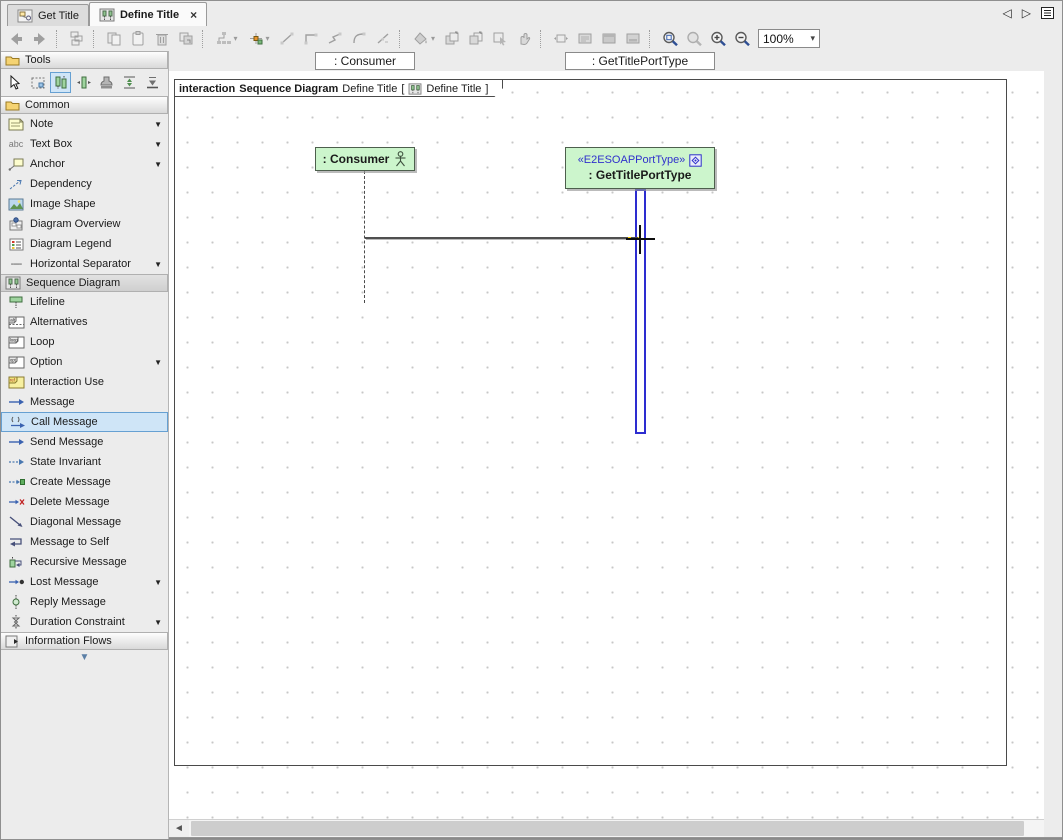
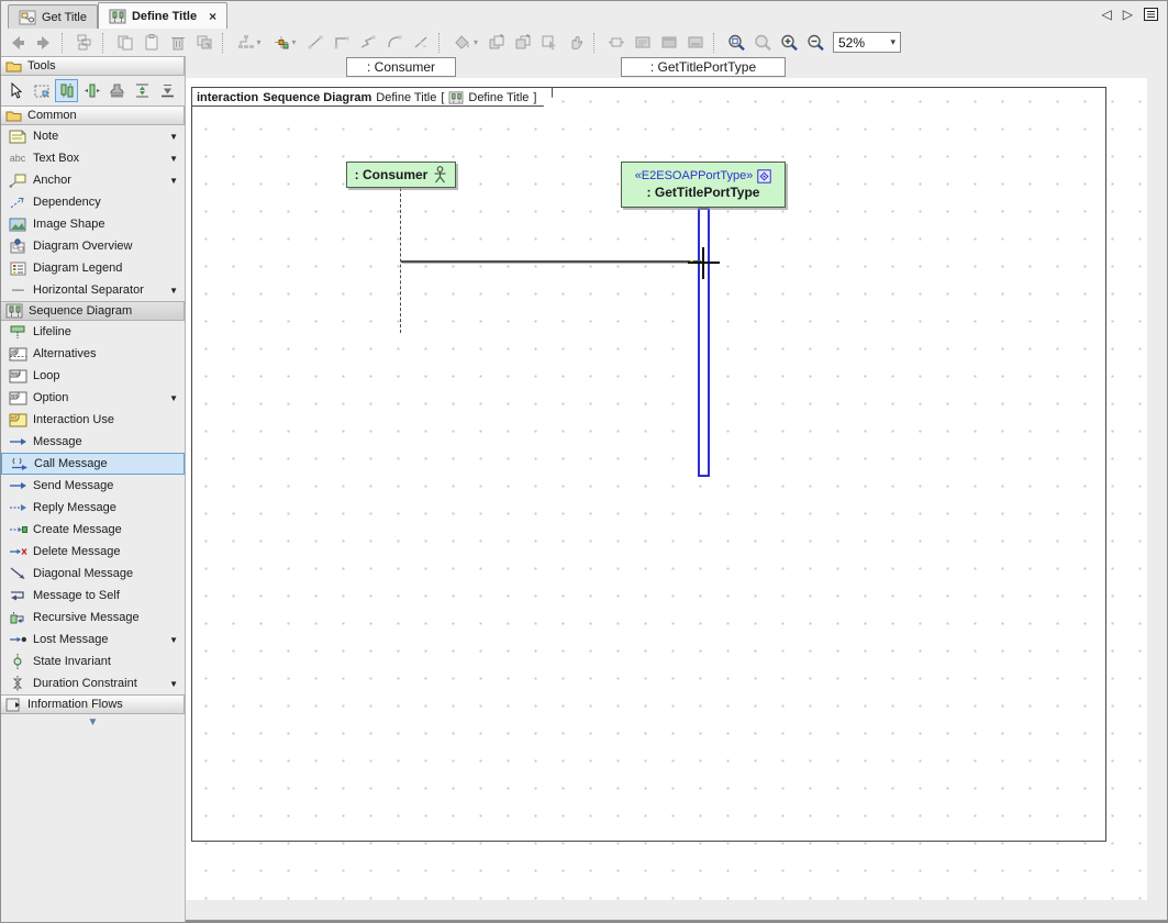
  Get Title
  Define Title
  ×
  ◁
  ▷
  ▾
  ▾
  ▾
- 100%
+ 52%
  ▾
  Tools
  Common
  Note
  ▼
  abc
  Text Box
  ▼
  Anchor
  ▼
  Dependency
  Image Shape
  Diagram Overview
  Diagram Legend
  ----
  Horizontal Separator
  ▼
  Sequence Diagram
  Lifeline
  Alternatives
  Loop
  Option
  ▼
  Interaction Use
  Message
  Call Message
  Send Message
- State Invariant
+ Reply Message
  Create Message
  Delete Message
  Diagonal Message
  Message to Self
  Recursive Message
  Lost Message
  ▼
- Reply Message
+ State Invariant
  Duration Constraint
  ▼
  Information Flows
  ▼
  : Consumer
  : GetTitlePortType
  interaction
  Sequence Diagram
  Define Title
  [
  Define Title
  ]
  : Consumer
  «E2ESOAPPortType»
  : GetTitlePortType
- ◄
